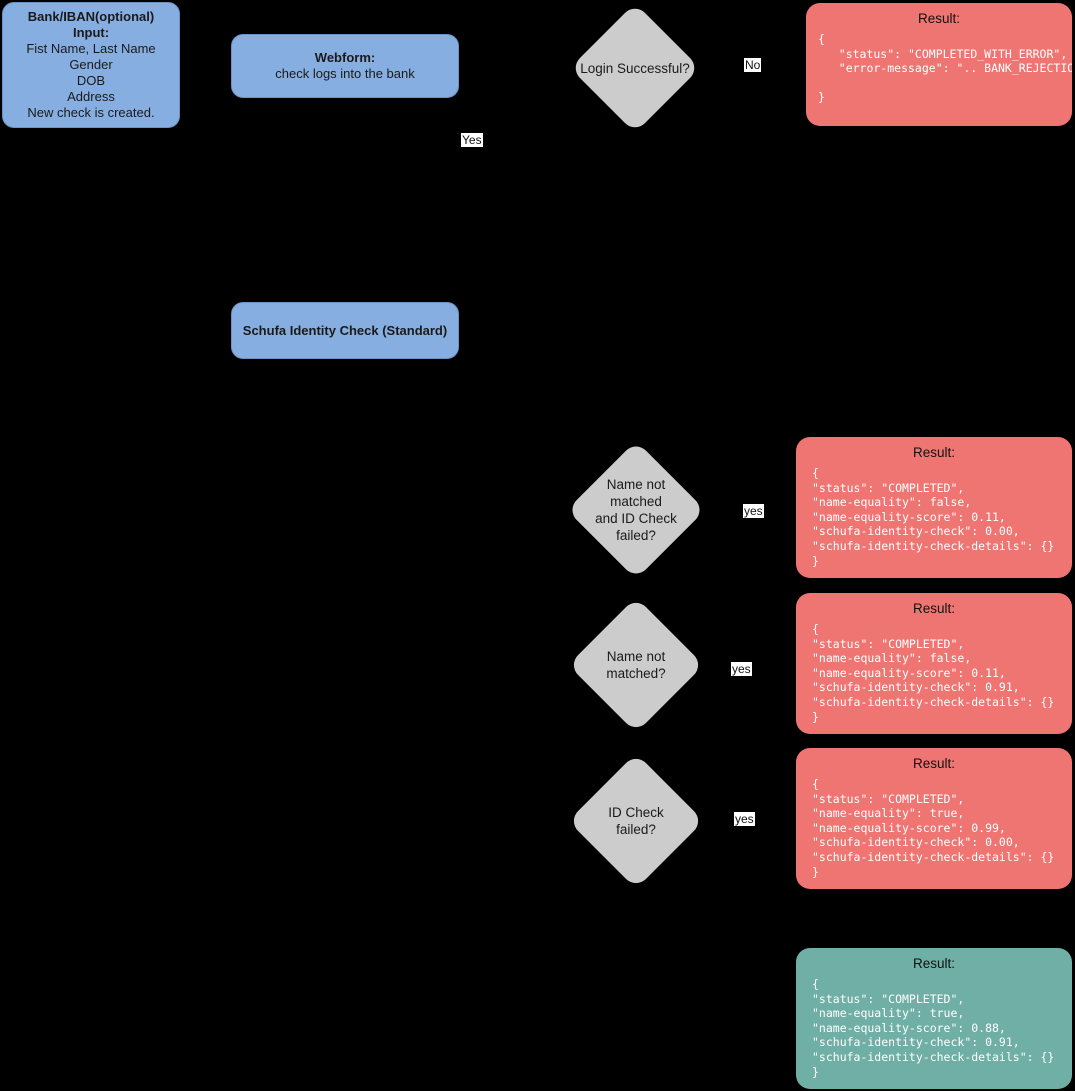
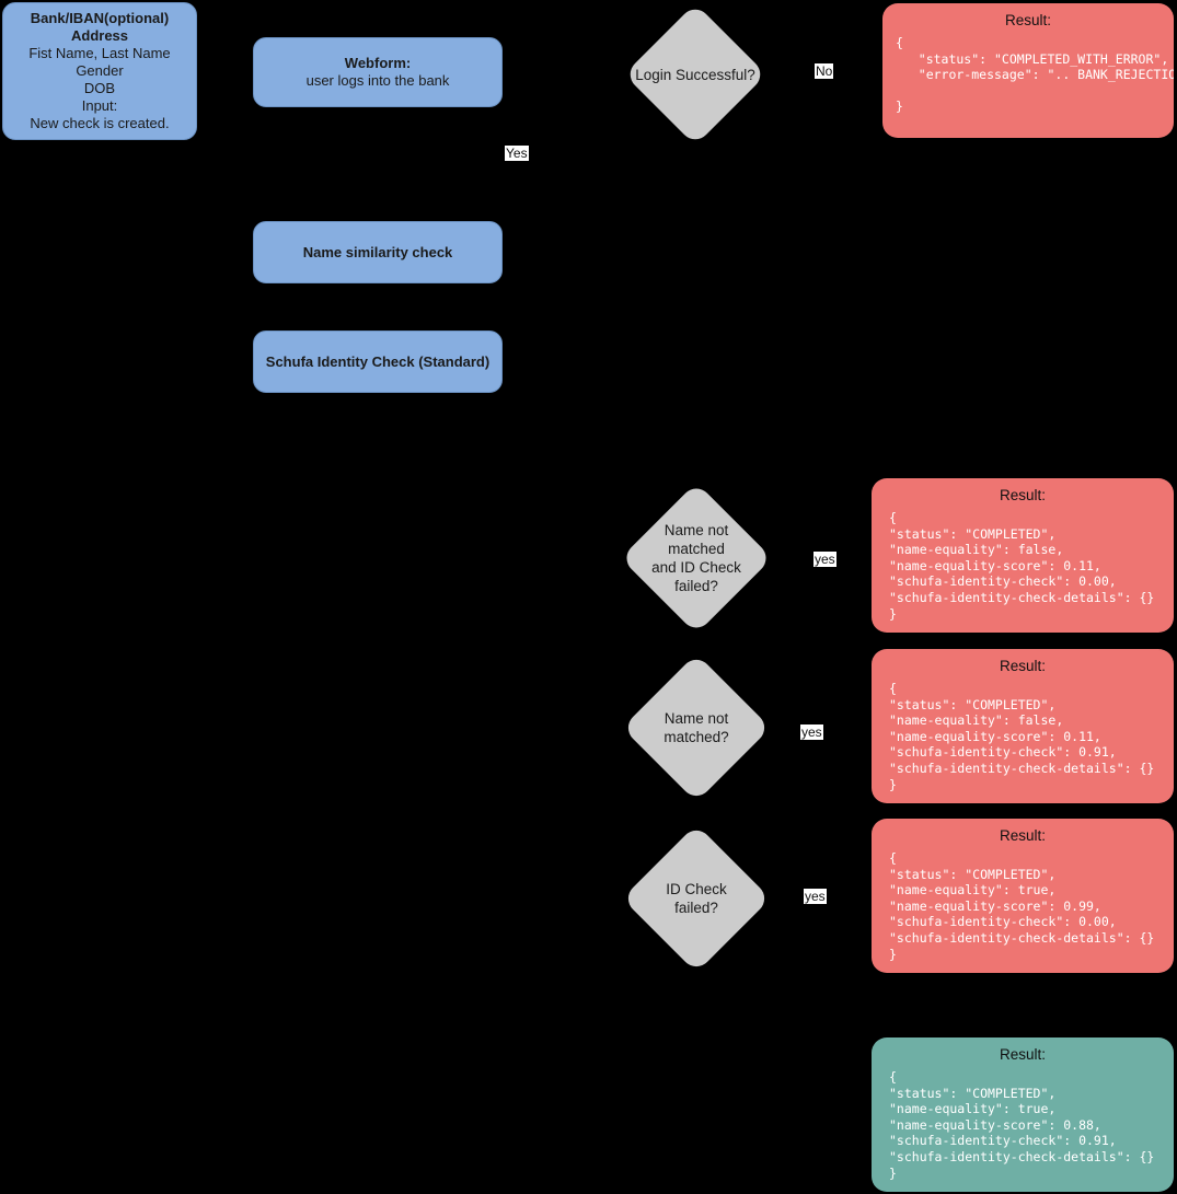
  Bank/IBAN(optional)
- Input:
+ Address
  Fist Name, Last Name
  Gender
  DOB
- Address
+ Input:
  New check is created.
  Webform:
- check logs into the bank
+ user logs into the bank
+ Name similarity check
  Schufa Identity Check (Standard)
  Login Successful?
  Name not
  matched
  and ID Check
  failed?
  Name not
  matched?
  ID Check
  failed?
  Yes
  No
  yes
  yes
  yes
  Result:
  {
  "status": "COMPLETED_WITH_ERROR",
  "error-message": ".. BANK_REJECTIO
  }
  Result:
  {
  "status": "COMPLETED",
  "name-equality": false,
  "name-equality-score": 0.11,
  "schufa-identity-check": 0.00,
  "schufa-identity-check-details": {}
  }
  Result:
  {
  "status": "COMPLETED",
  "name-equality": false,
  "name-equality-score": 0.11,
  "schufa-identity-check": 0.91,
  "schufa-identity-check-details": {}
  }
  Result:
  {
  "status": "COMPLETED",
  "name-equality": true,
  "name-equality-score": 0.99,
  "schufa-identity-check": 0.00,
  "schufa-identity-check-details": {}
  }
  Result:
  {
  "status": "COMPLETED",
  "name-equality": true,
  "name-equality-score": 0.88,
  "schufa-identity-check": 0.91,
  "schufa-identity-check-details": {}
  }
